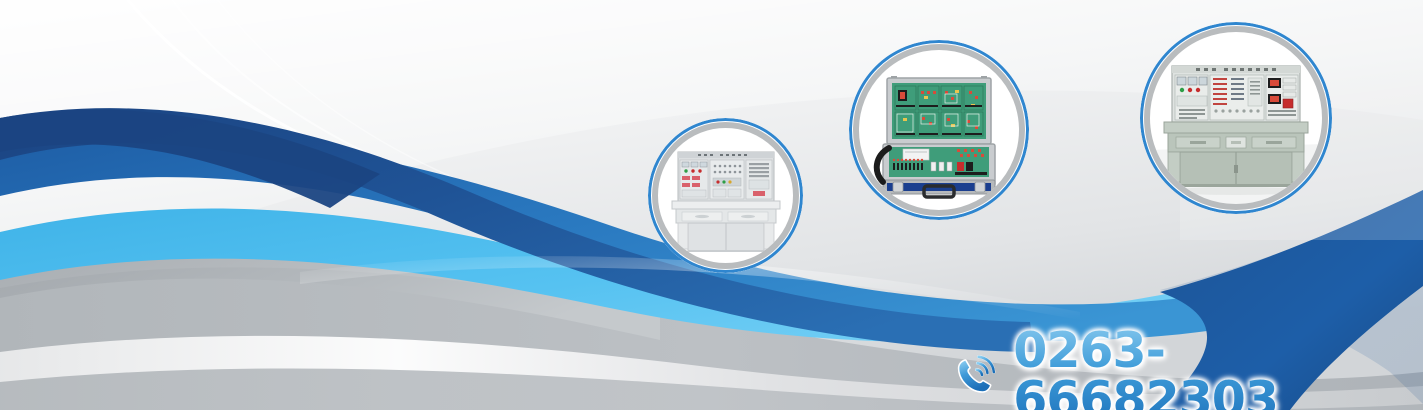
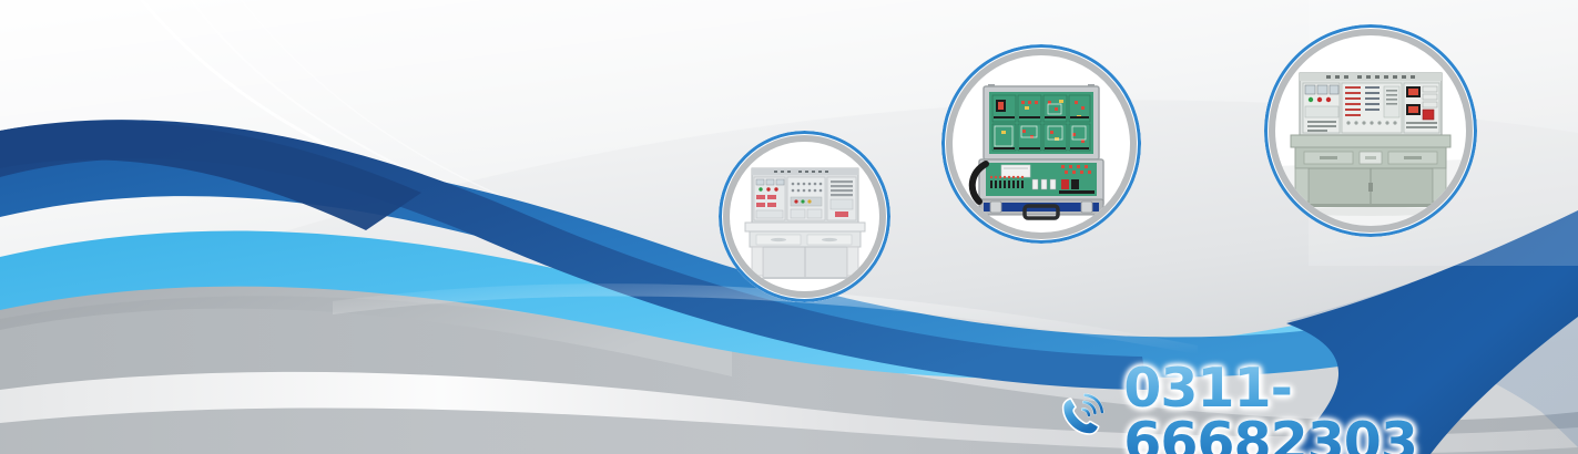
- 0263-66682303
+ 0311-66682303
